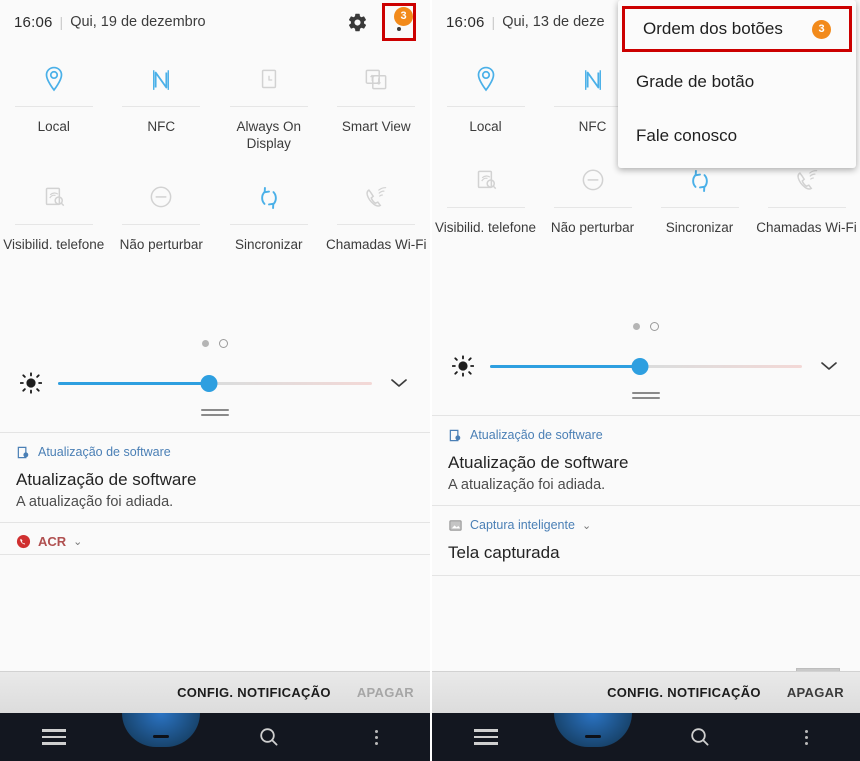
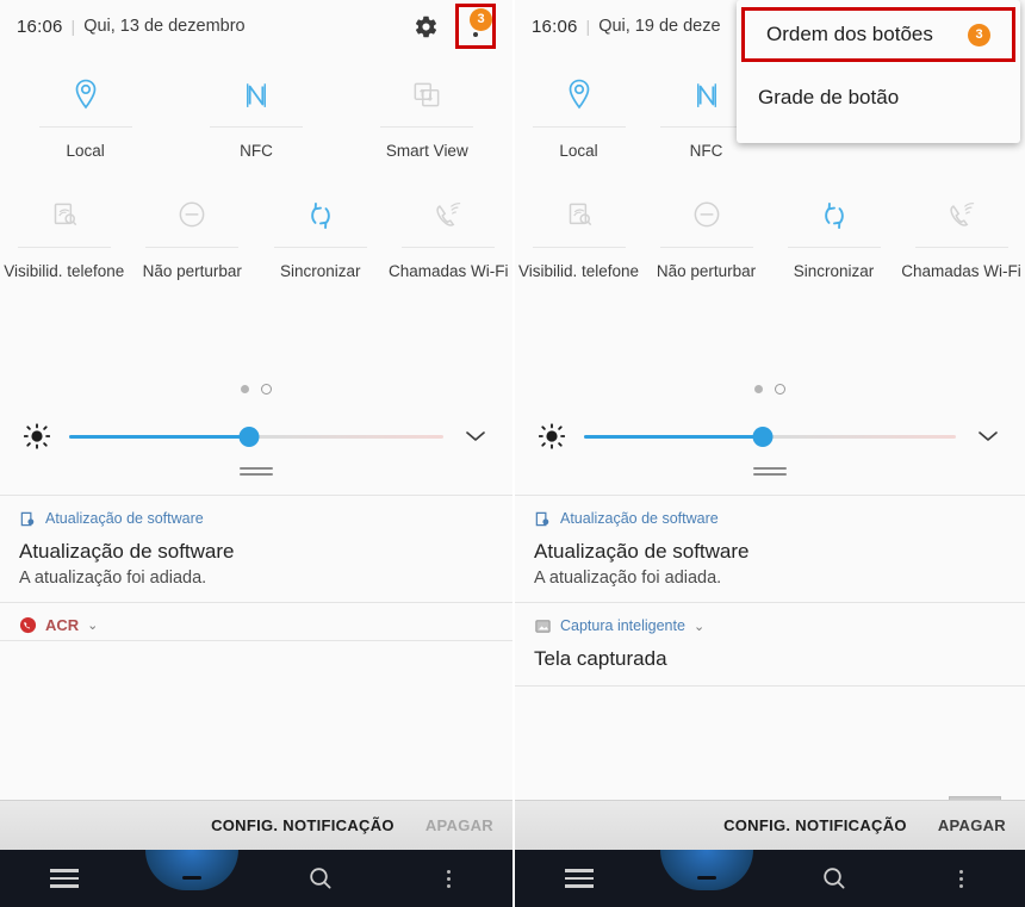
  16:06
  |
- Qui, 19 de dezembro
+ Qui, 13 de dezembro
  3
  Local
  NFC
- Always On Display
  Smart View
  Visibilid. telefone
  Não perturbar
  Sincronizar
  Chamadas Wi-Fi
  Atualização de software
  Atualização de software
  A atualização foi adiada.
  ACR
  ⌄
  CONFIG. NOTIFICAÇÃO
  APAGAR
  16:06
  |
- Qui, 13 de deze
+ Qui, 19 de deze
  Local
  NFC
  Visibilid. telefone
  Não perturbar
  Sincronizar
  Chamadas Wi-Fi
  Atualização de software
  Atualização de software
  A atualização foi adiada.
  Captura inteligente
  ⌄
  Tela capturada
  CONFIG. NOTIFICAÇÃO
  APAGAR
  Ordem dos botões
  3
  Grade de botão
- Fale conosco
